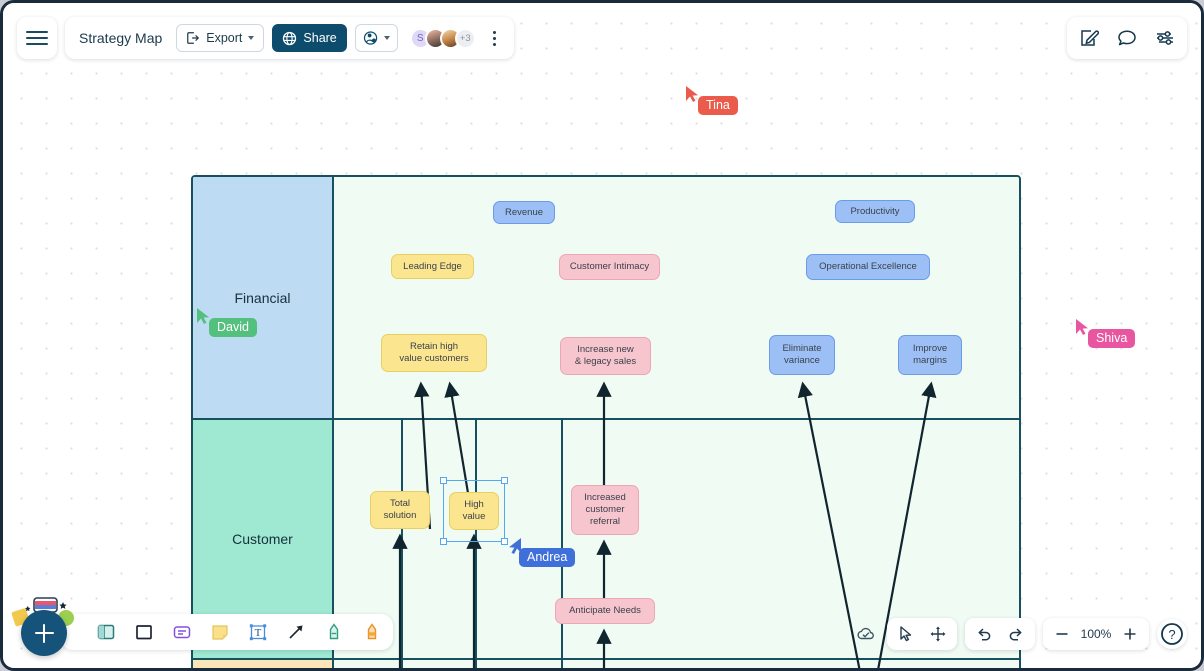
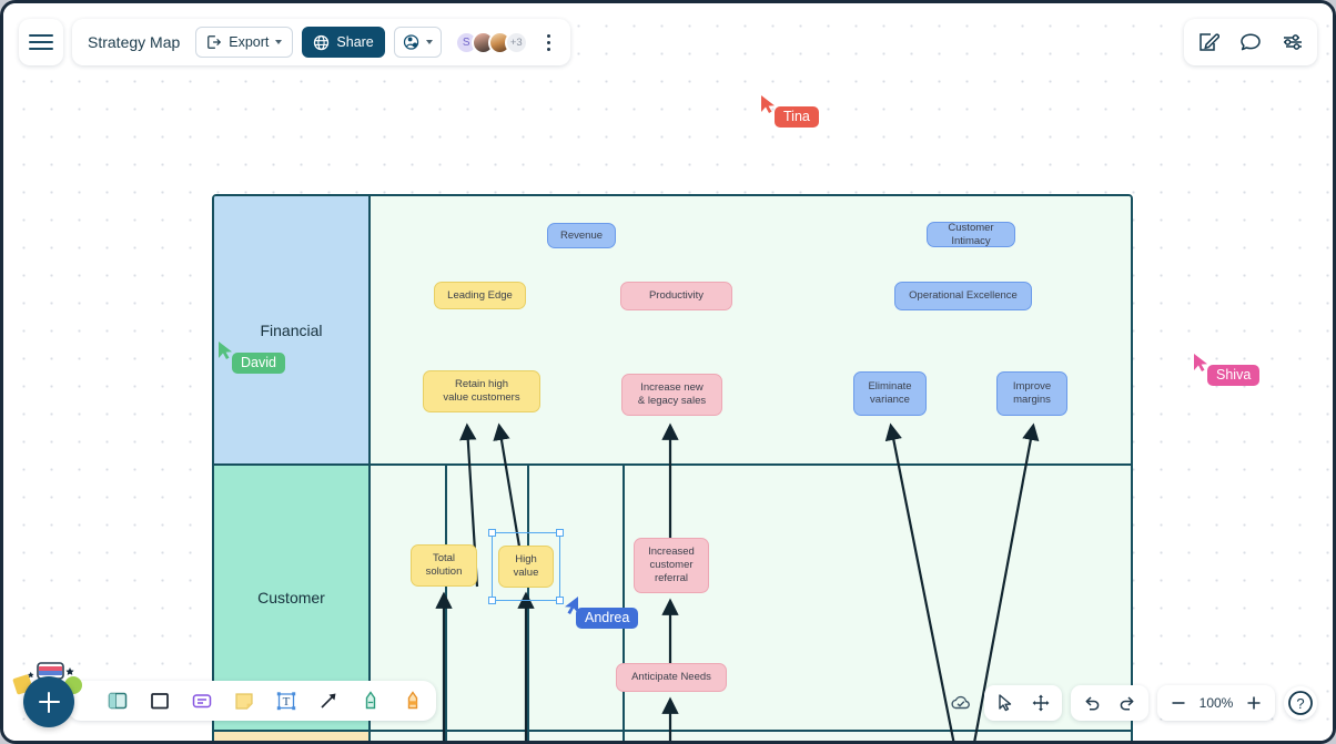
  Financial
  Customer
  Revenue
- Productivity
+ Customer Intimacy
  Leading Edge
- Customer Intimacy
+ Productivity
  Operational Excellence
  Retain high
  value customers
  Increase new
  & legacy sales
  Eliminate
  variance
  Improve
  margins
  Total
  solution
  High
  value
  Increased
  customer
  referral
  Anticipate Needs
  Tina
  Shiva
  David
  Andrea
  Strategy Map
  Export
  Share
  S
  +3
  T
  100%
  ?
